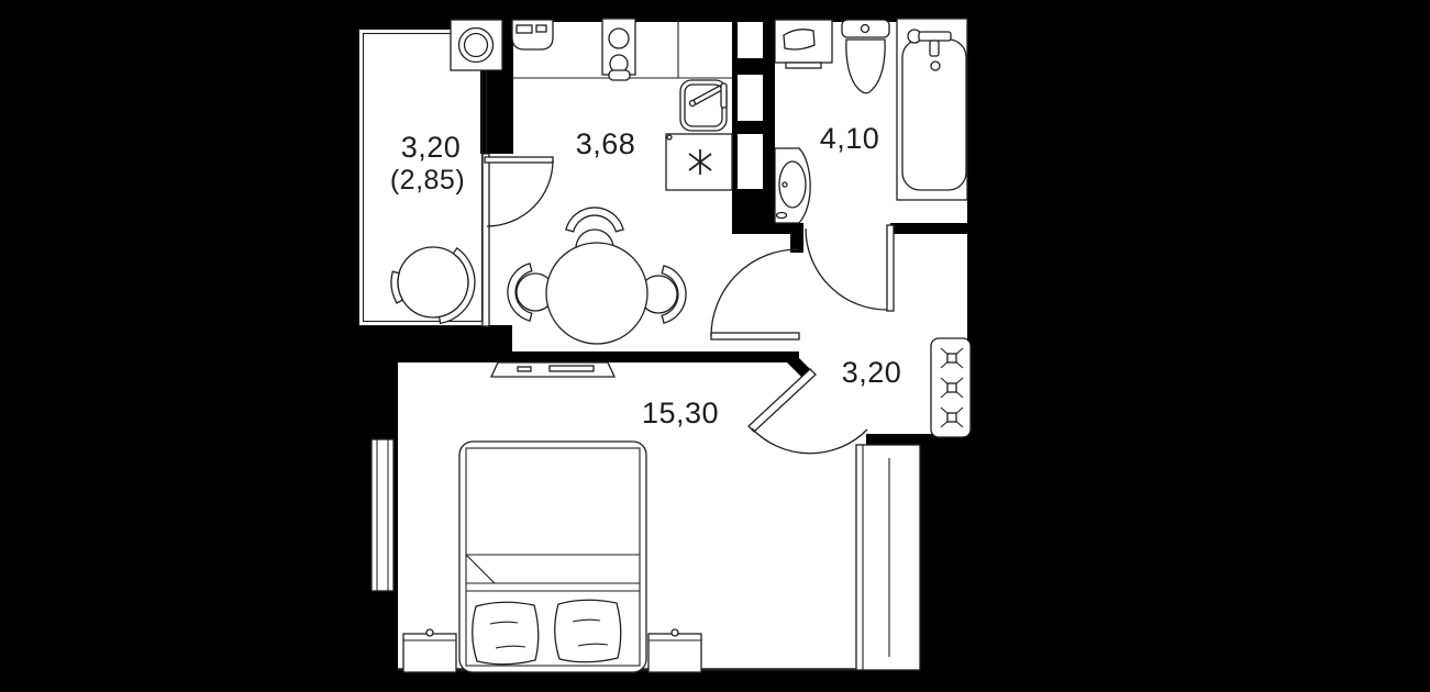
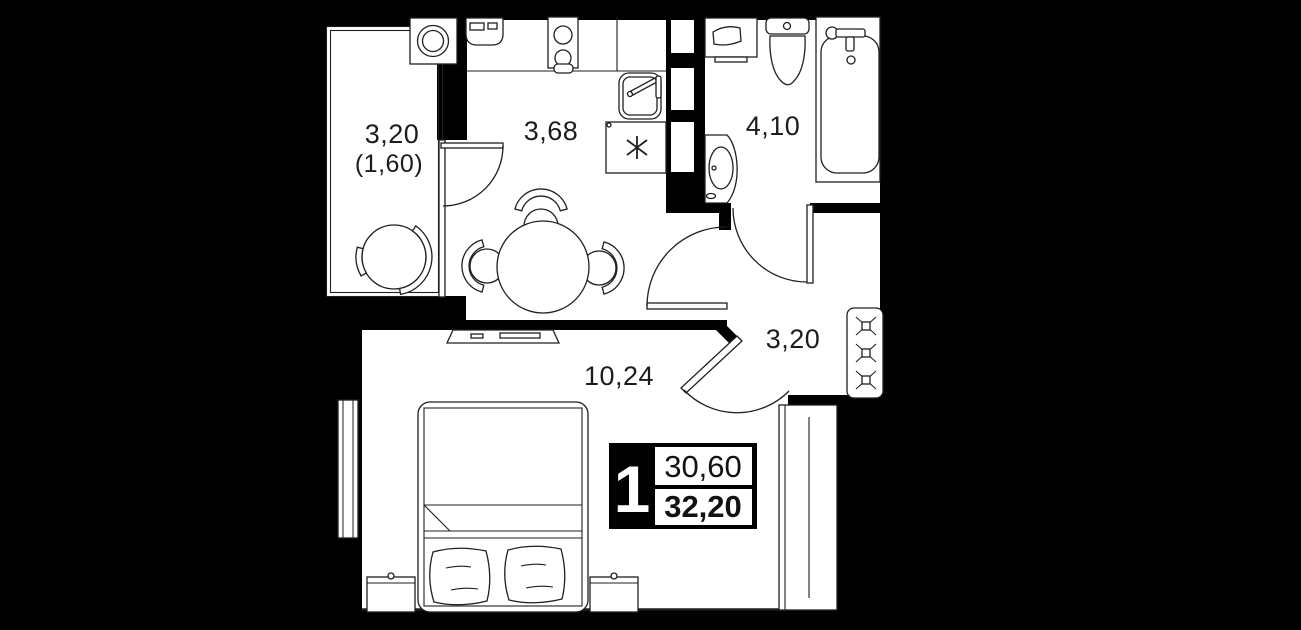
  3,20
- (2,85)
+ (1,60)
  3,68
  4,10
- 15,30
+ 10,24
  3,20
+ 1
+ 30,60
+ 32,20
